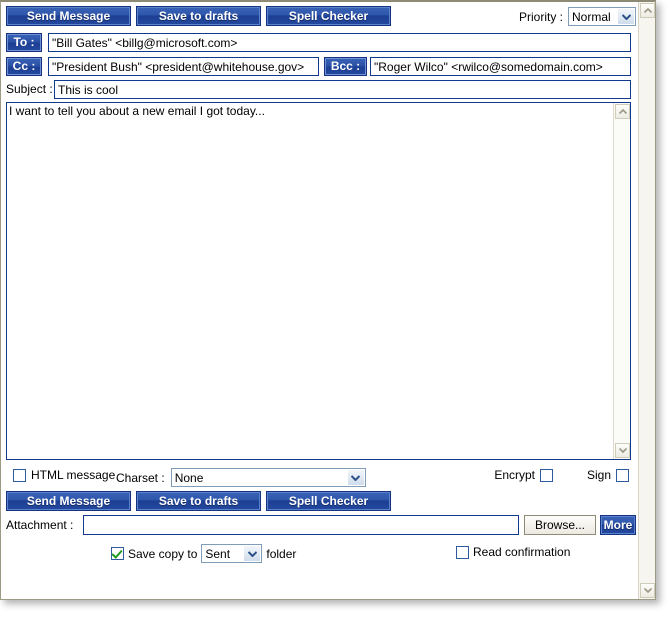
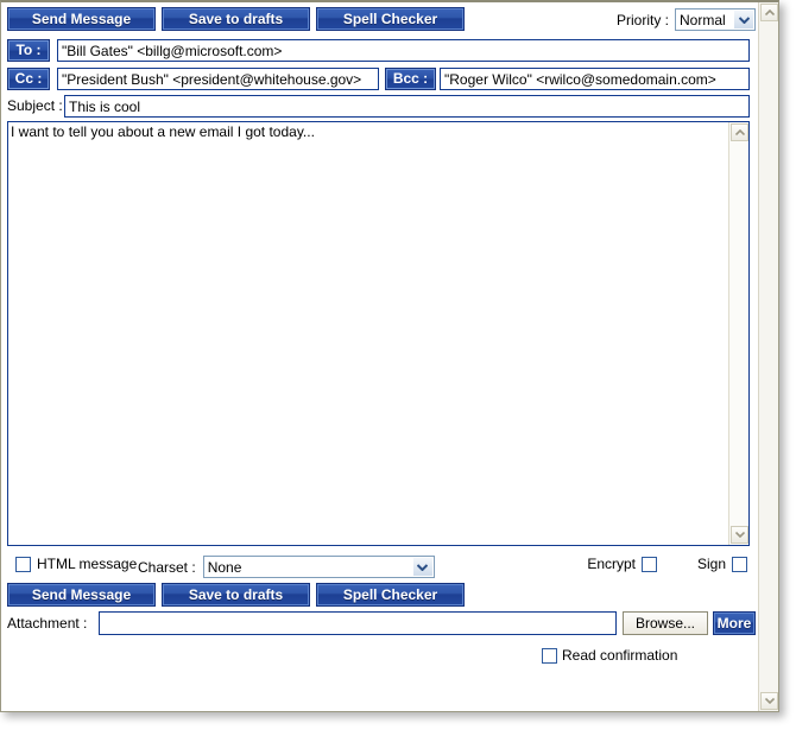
  Send Message
  Save to drafts
  Spell Checker
  Priority :
  Normal
  To :
  "Bill Gates" <billg@microsoft.com>
  Cc :
  "President Bush" <president@whitehouse.gov>
  Bcc :
  "Roger Wilco" <rwilco@somedomain.com>
  Subject :
  This is cool
  I want to tell you about a new email I got today...
  HTML message
  Charset :
  None
  Encrypt
  Sign
  Send Message
  Save to drafts
  Spell Checker
  Attachment :
  Browse...
  More
- Save copy to
- Sent
- folder
  Read confirmation
